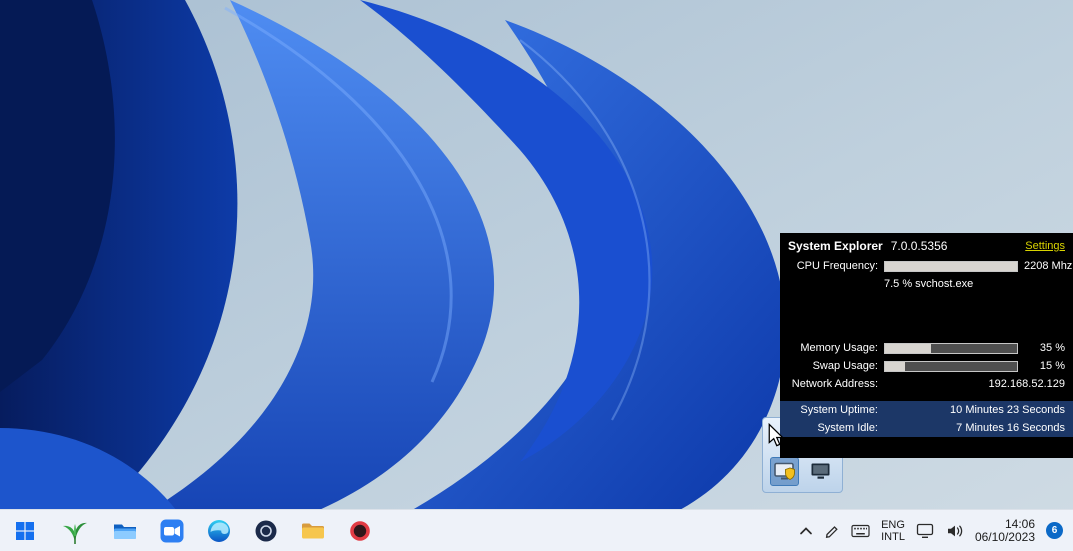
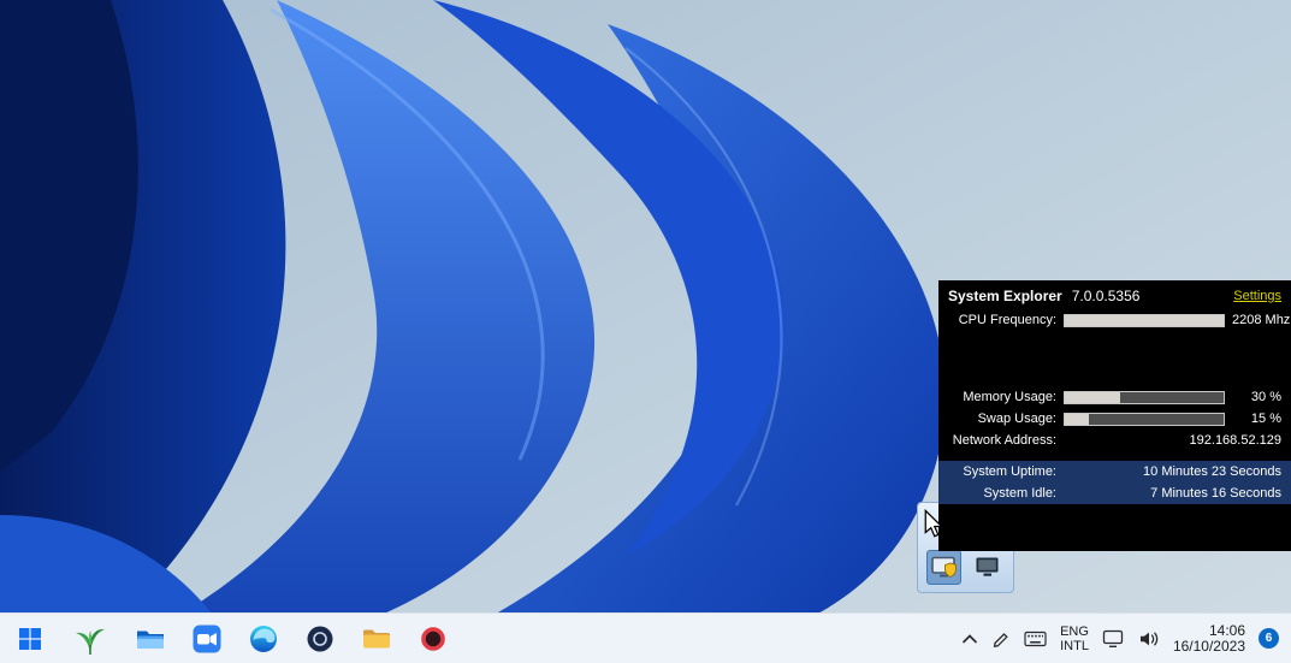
  System Explorer
  7.0.0.5356
  Settings
  CPU Frequency:
  2208 Mhz
- 7.5 % svchost.exe
  Memory Usage:
- 35 %
+ 30 %
  Swap Usage:
  15 %
  Network Address:
  192.168.52.129
  System Uptime:
  10 Minutes 23 Seconds
  System Idle:
  7 Minutes 16 Seconds
  ENG
  INTL
  14:06
- 06/10/2023
+ 16/10/2023
  6
